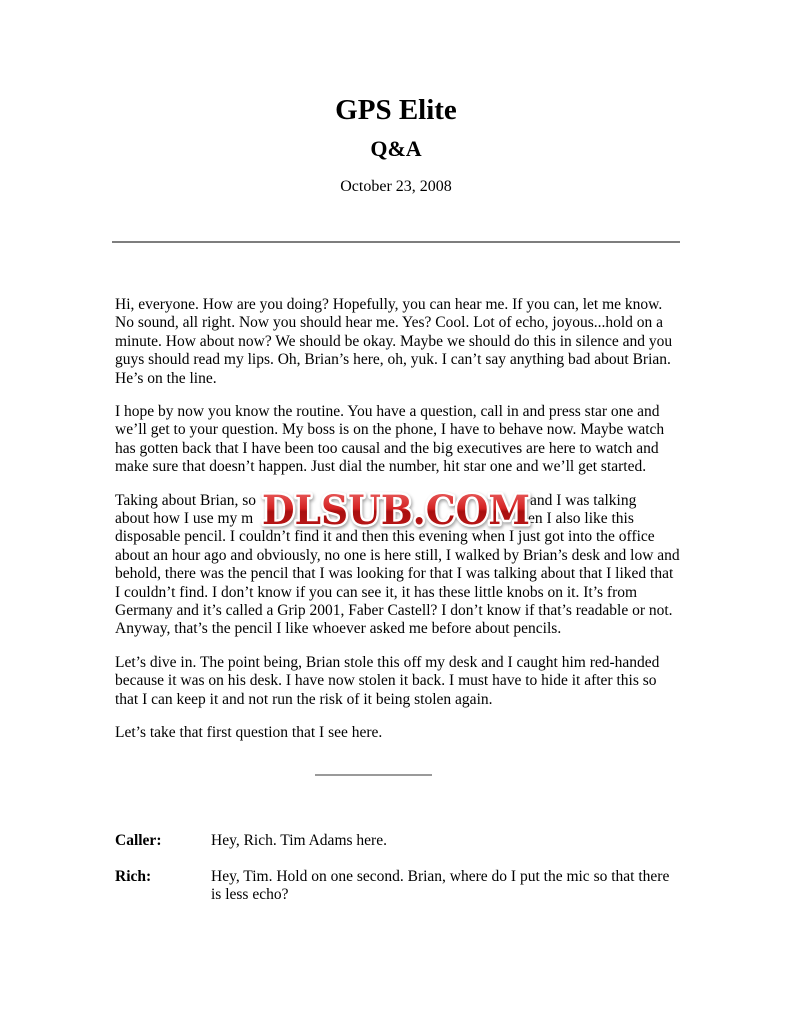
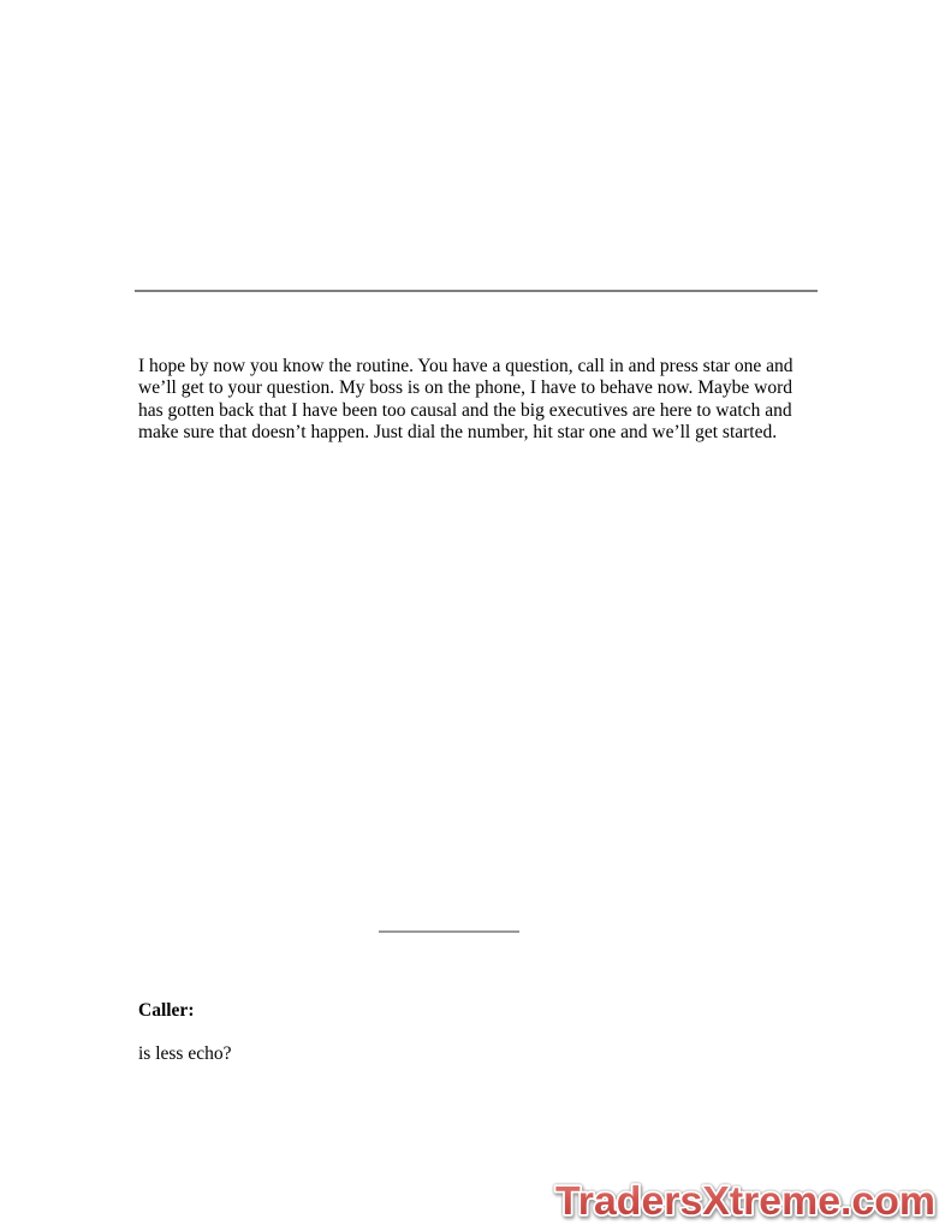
- GPS Elite
- Q&A
- October 23, 2008
- Hi, everyone. How are you doing? Hopefully, you can hear me. If you can, let me know. No sound, all right. Now you should hear me. Yes? Cool. Lot of echo, joyous...hold on a minute. How about now? We should be okay. Maybe we should do this in silence and you guys should read my lips. Oh, Brian’s here, oh, yuk. I can’t say anything bad about Brian. He’s on the line.
- I hope by now you know the routine. You have a question, call in and press star one and we’ll get to your question. My boss is on the phone, I have to behave now. Maybe watch has gotten back that I have been too causal and the big executives are here to watch and make sure that doesn’t happen. Just dial the number, hit star one and we’ll get started.
+ I hope by now you know the routine. You have a question, call in and press star one and we’ll get to your question. My boss is on the phone, I have to behave now. Maybe word has gotten back that I have been too causal and the big executives are here to watch and make sure that doesn’t happen. Just dial the number, hit star one and we’ll get started.
- Taking about Brian, so
- and I was talking
- about how I use my m
- en I also like this
- disposable pencil. I couldn’t find it and then this evening when I just got into the office about an hour ago and obviously, no one is here still, I walked by Brian’s desk and low and behold, there was the pencil that I was looking for that I was talking about that I liked that I couldn’t find. I don’t know if you can see it, it has these little knobs on it. It’s from Germany and it’s called a Grip 2001, Faber Castell? I don’t know if that’s readable or not. Anyway, that’s the pencil I like whoever asked me before about pencils.
- Let’s dive in. The point being, Brian stole this off my desk and I caught him red-handed because it was on his desk. I have now stolen it back. I must have to hide it after this so that I can keep it and not run the risk of it being stolen again.
- Let’s take that first question that I see here.
- DLSUB.COM
  Caller:
- Hey, Rich. Tim Adams here.
- Rich:
- Hey, Tim. Hold on one second. Brian, where do I put the mic so that there
  is less echo?
+ TradersXtreme.com
